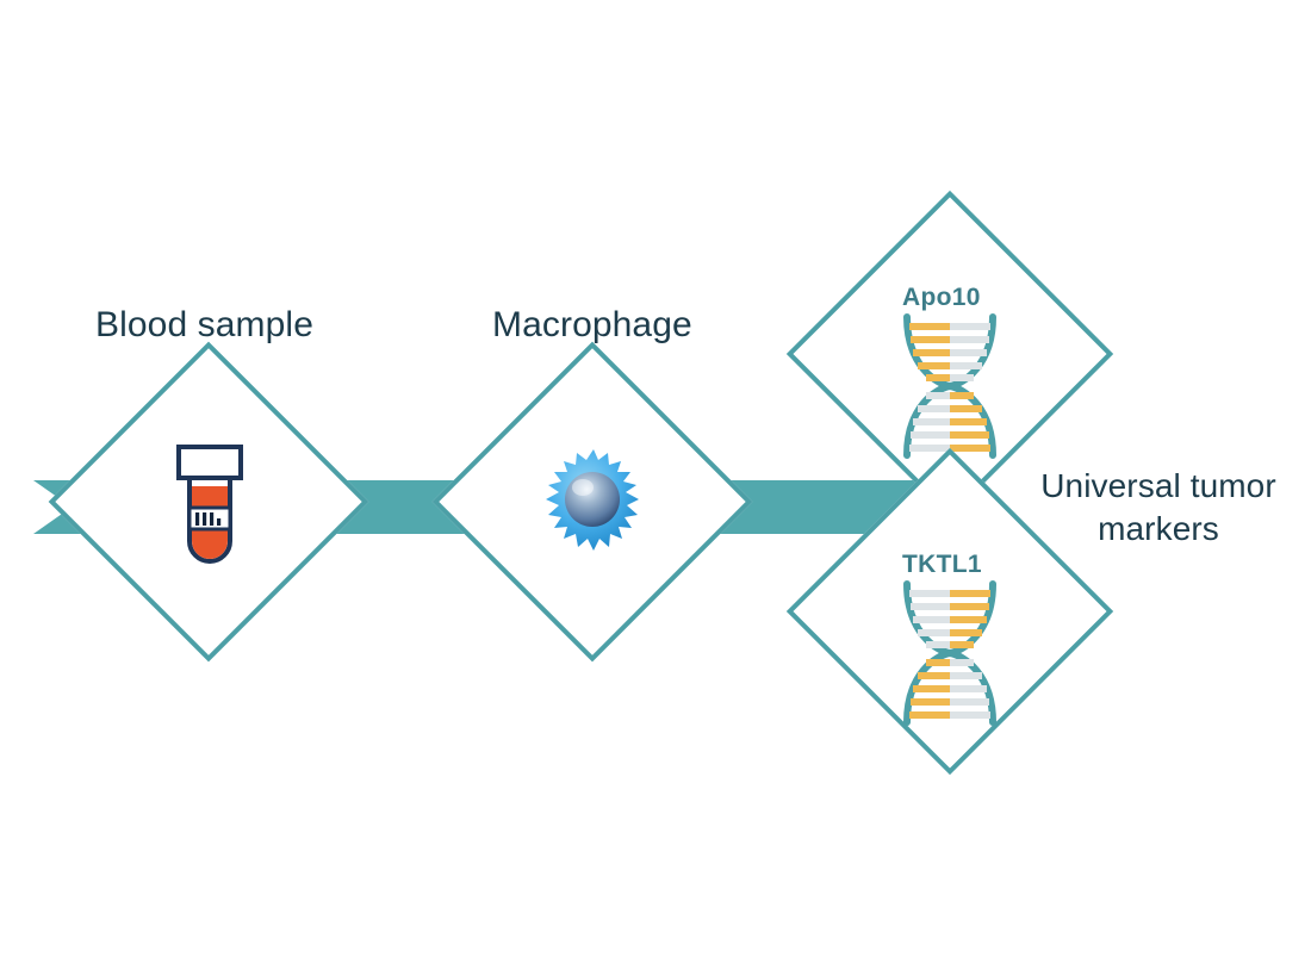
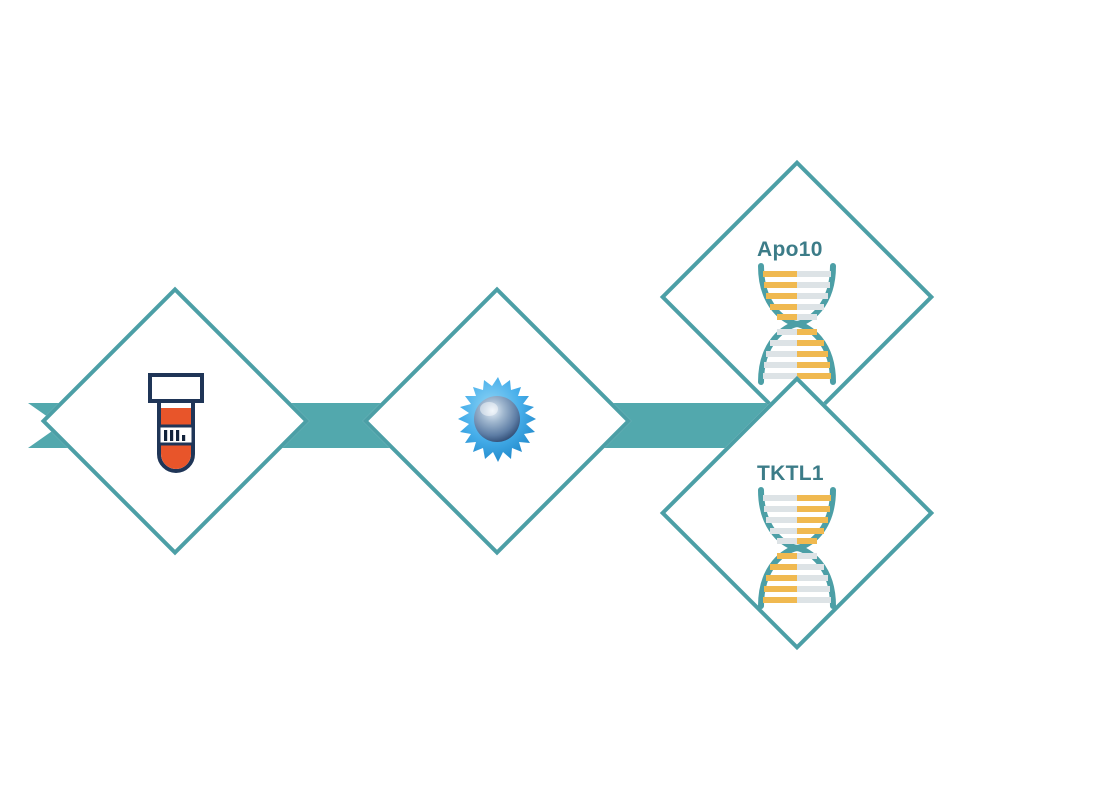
  Apo10
  TKTL1
- Blood sample
- Macrophage
- Universal tumor markers
